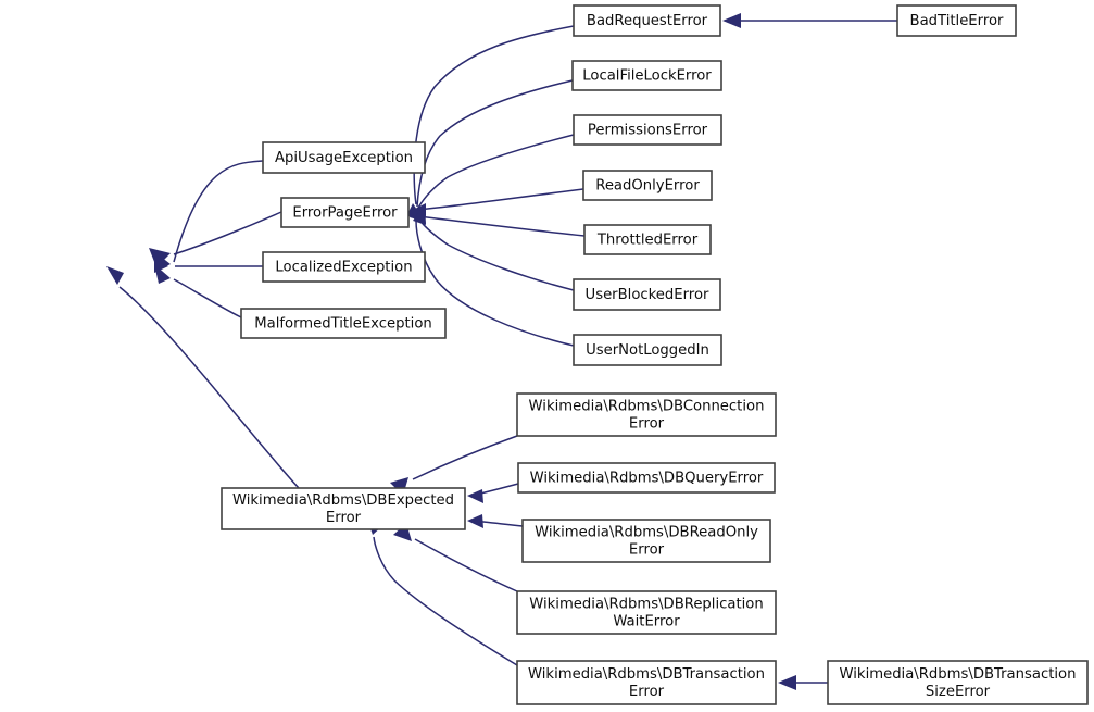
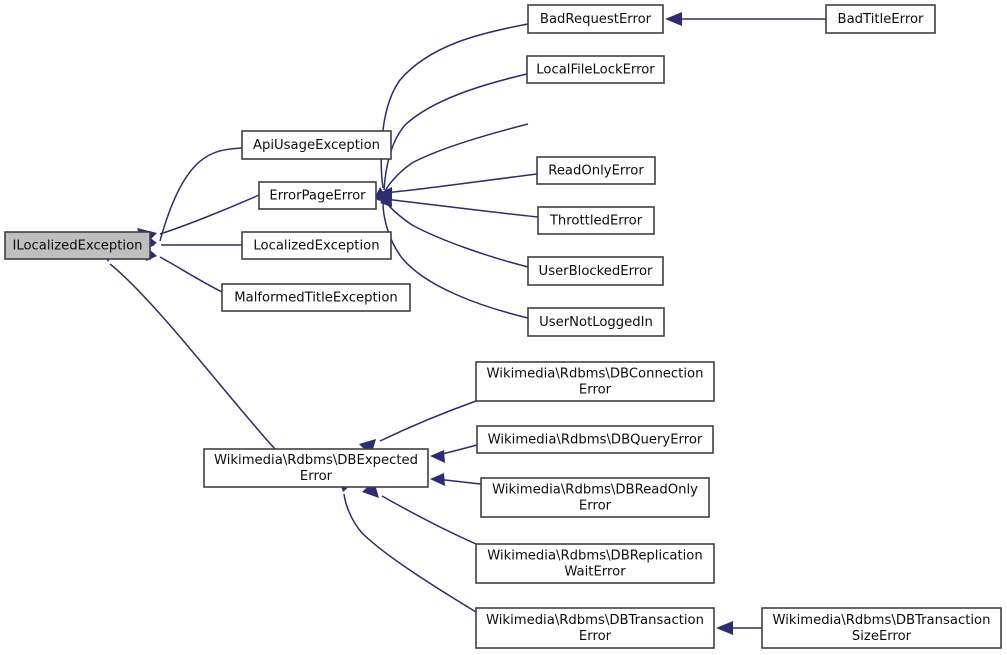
+ ILocalizedException
  ApiUsageException
  ErrorPageError
  LocalizedException
  MalformedTitleException
  Wikimedia\Rdbms\DBExpected
  Error
  BadRequestError
  LocalFileLockError
- PermissionsError
  ReadOnlyError
  ThrottledError
  UserBlockedError
  UserNotLoggedIn
  BadTitleError
  Wikimedia\Rdbms\DBConnection
  Error
  Wikimedia\Rdbms\DBQueryError
  Wikimedia\Rdbms\DBReadOnly
  Error
  Wikimedia\Rdbms\DBReplication
  WaitError
  Wikimedia\Rdbms\DBTransaction
  Error
  Wikimedia\Rdbms\DBTransaction
  SizeError
